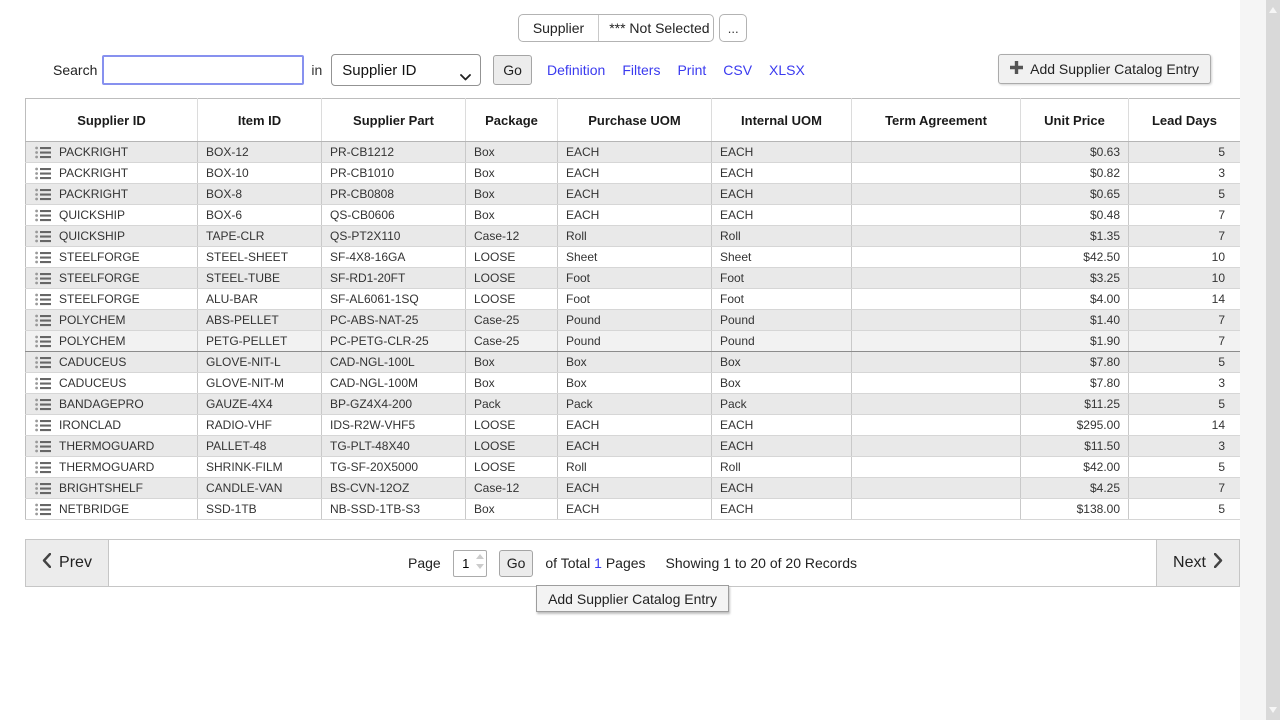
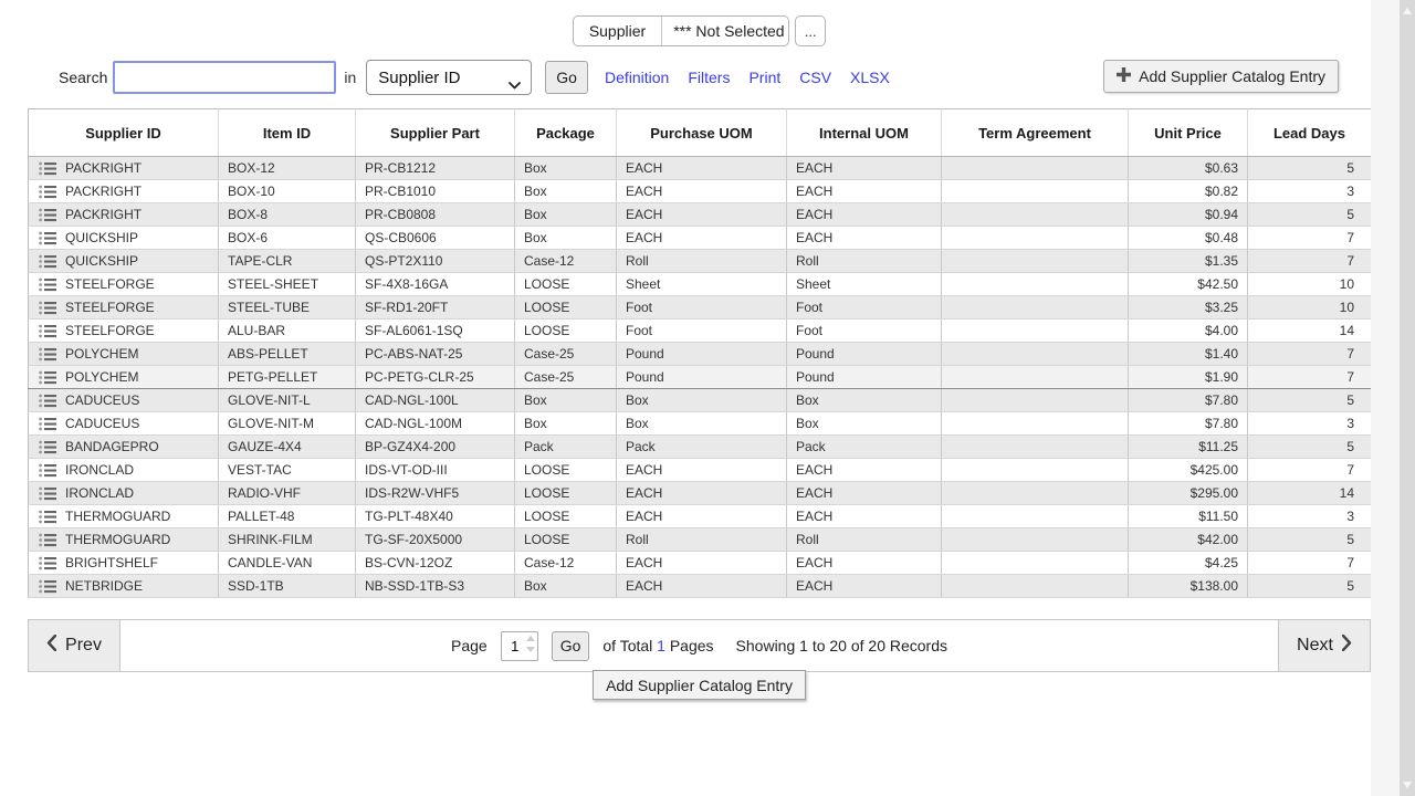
  Supplier
  *** Not Selected
  ...
  Search
  in
  Supplier ID
  Go
  Definition
  Filters
  Print
  CSV
  XLSX
  Add Supplier Catalog Entry
  Supplier ID	Item ID	Supplier Part	Package	Purchase UOM	Internal UOM	Term Agreement	Unit Price	Lead Days
  PACKRIGHT	BOX-12	PR-CB1212	Box	EACH	EACH		$0.63	5
  PACKRIGHT	BOX-10	PR-CB1010	Box	EACH	EACH		$0.82	3
- PACKRIGHT	BOX-8	PR-CB0808	Box	EACH	EACH		$0.65	5
+ PACKRIGHT	BOX-8	PR-CB0808	Box	EACH	EACH		$0.94	5
  QUICKSHIP	BOX-6	QS-CB0606	Box	EACH	EACH		$0.48	7
  QUICKSHIP	TAPE-CLR	QS-PT2X110	Case-12	Roll	Roll		$1.35	7
  STEELFORGE	STEEL-SHEET	SF-4X8-16GA	LOOSE	Sheet	Sheet		$42.50	10
  STEELFORGE	STEEL-TUBE	SF-RD1-20FT	LOOSE	Foot	Foot		$3.25	10
  STEELFORGE	ALU-BAR	SF-AL6061-1SQ	LOOSE	Foot	Foot		$4.00	14
  POLYCHEM	ABS-PELLET	PC-ABS-NAT-25	Case-25	Pound	Pound		$1.40	7
  POLYCHEM	PETG-PELLET	PC-PETG-CLR-25	Case-25	Pound	Pound		$1.90	7
  CADUCEUS	GLOVE-NIT-L	CAD-NGL-100L	Box	Box	Box		$7.80	5
  CADUCEUS	GLOVE-NIT-M	CAD-NGL-100M	Box	Box	Box		$7.80	3
  BANDAGEPRO	GAUZE-4X4	BP-GZ4X4-200	Pack	Pack	Pack		$11.25	5
+ IRONCLAD	VEST-TAC	IDS-VT-OD-III	LOOSE	EACH	EACH		$425.00	7
  IRONCLAD	RADIO-VHF	IDS-R2W-VHF5	LOOSE	EACH	EACH		$295.00	14
  THERMOGUARD	PALLET-48	TG-PLT-48X40	LOOSE	EACH	EACH		$11.50	3
  THERMOGUARD	SHRINK-FILM	TG-SF-20X5000	LOOSE	Roll	Roll		$42.00	5
  BRIGHTSHELF	CANDLE-VAN	BS-CVN-12OZ	Case-12	EACH	EACH		$4.25	7
  NETBRIDGE	SSD-1TB	NB-SSD-1TB-S3	Box	EACH	EACH		$138.00	5
  Prev
  Page
  1
  Go
  of Total 1 Pages
  Showing 1 to 20 of 20 Records
  Next
  Add Supplier Catalog Entry
